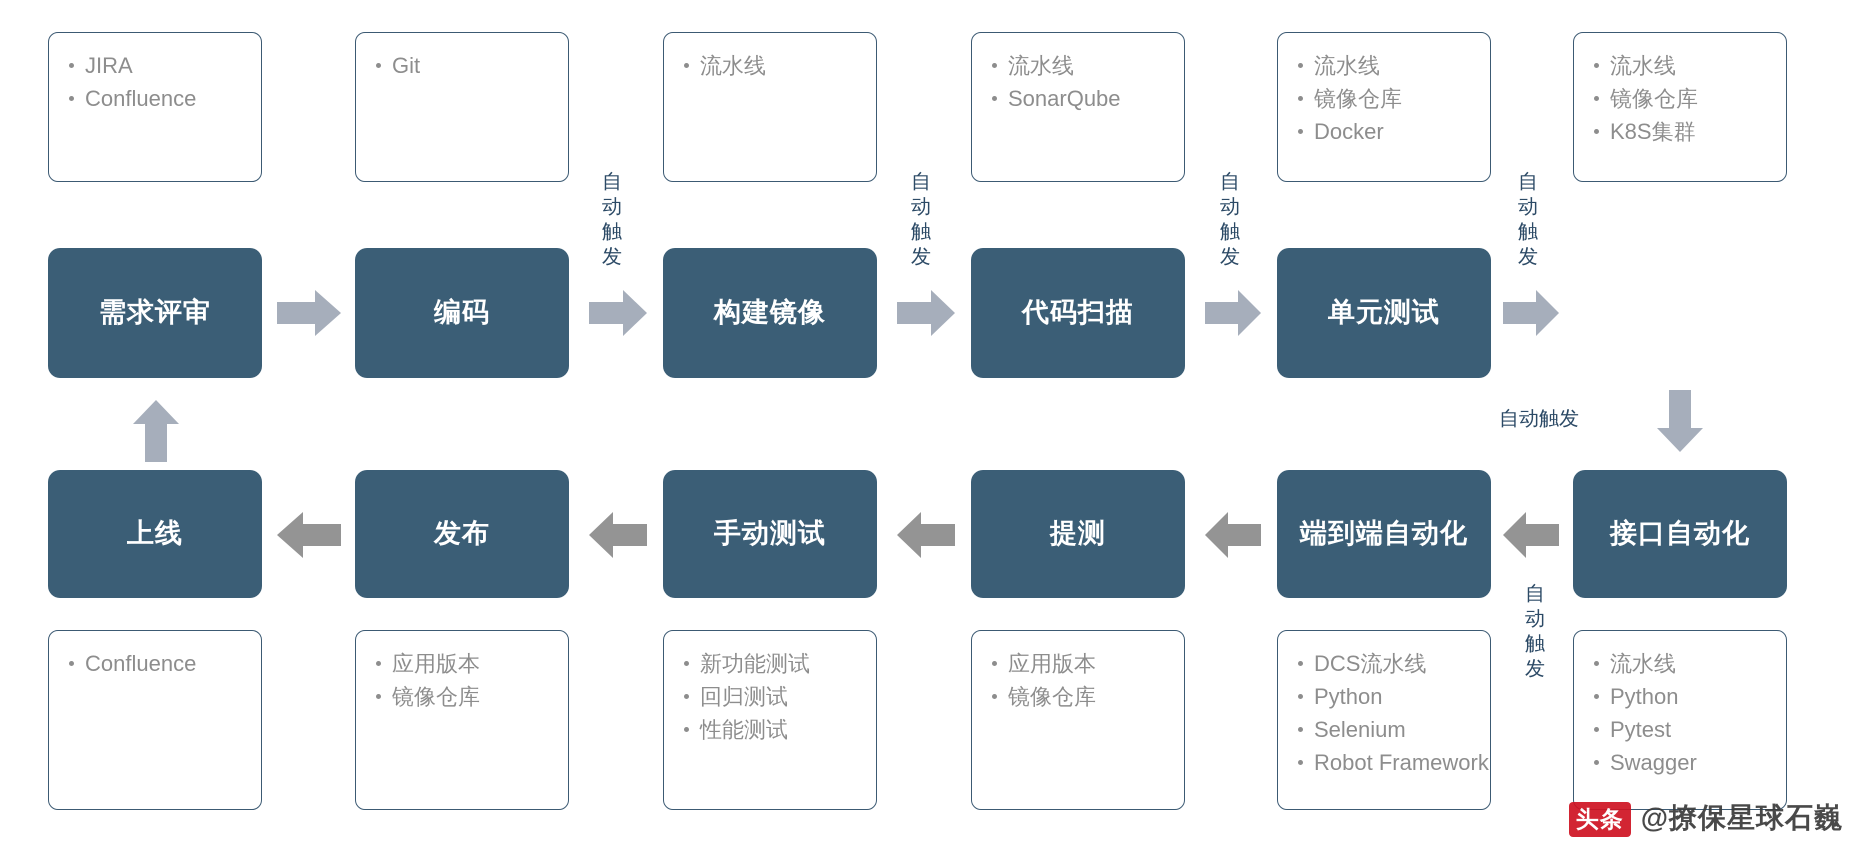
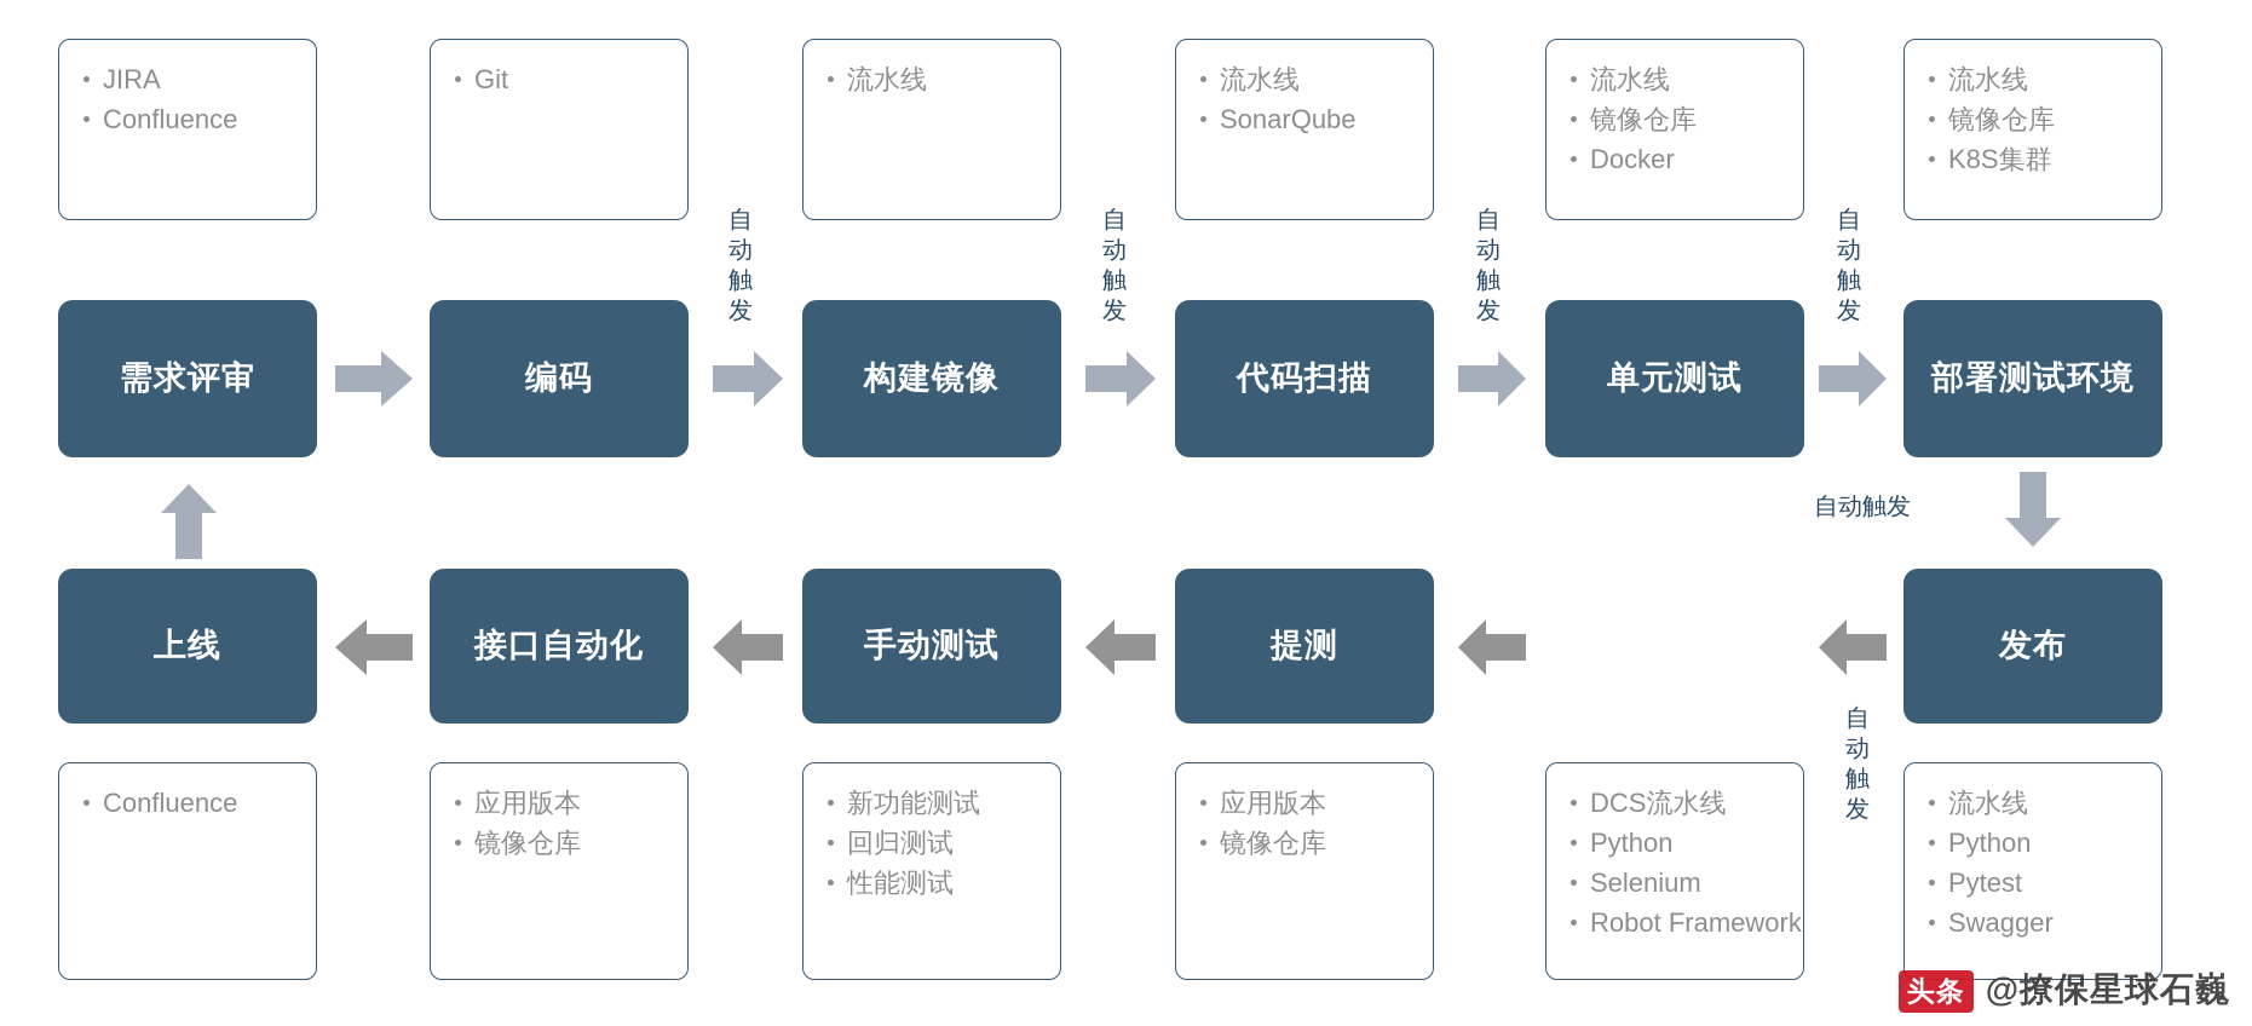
  JIRA
  Confluence
  Git
  流水线
  流水线
  SonarQube
  流水线
  镜像仓库
  Docker
  流水线
  镜像仓库
  K8S集群
  需求评审
  编码
  构建镜像
  代码扫描
  单元测试
+ 部署测试环境
  自
  动
  触
  发
  自
  动
  触
  发
  自
  动
  触
  发
  自
  动
  触
  发
  自动触发
  上线
- 发布
+ 接口自动化
  手动测试
  提测
- 端到端自动化
- 接口自动化
+ 发布
  自
  动
  触
  发
  Confluence
  应用版本
  镜像仓库
  新功能测试
  回归测试
  性能测试
  应用版本
  镜像仓库
  DCS流水线
  Python
  Selenium
  Robot Framework
  流水线
  Python
  Pytest
  Swagger
  头条
  @撩保星球石巍
